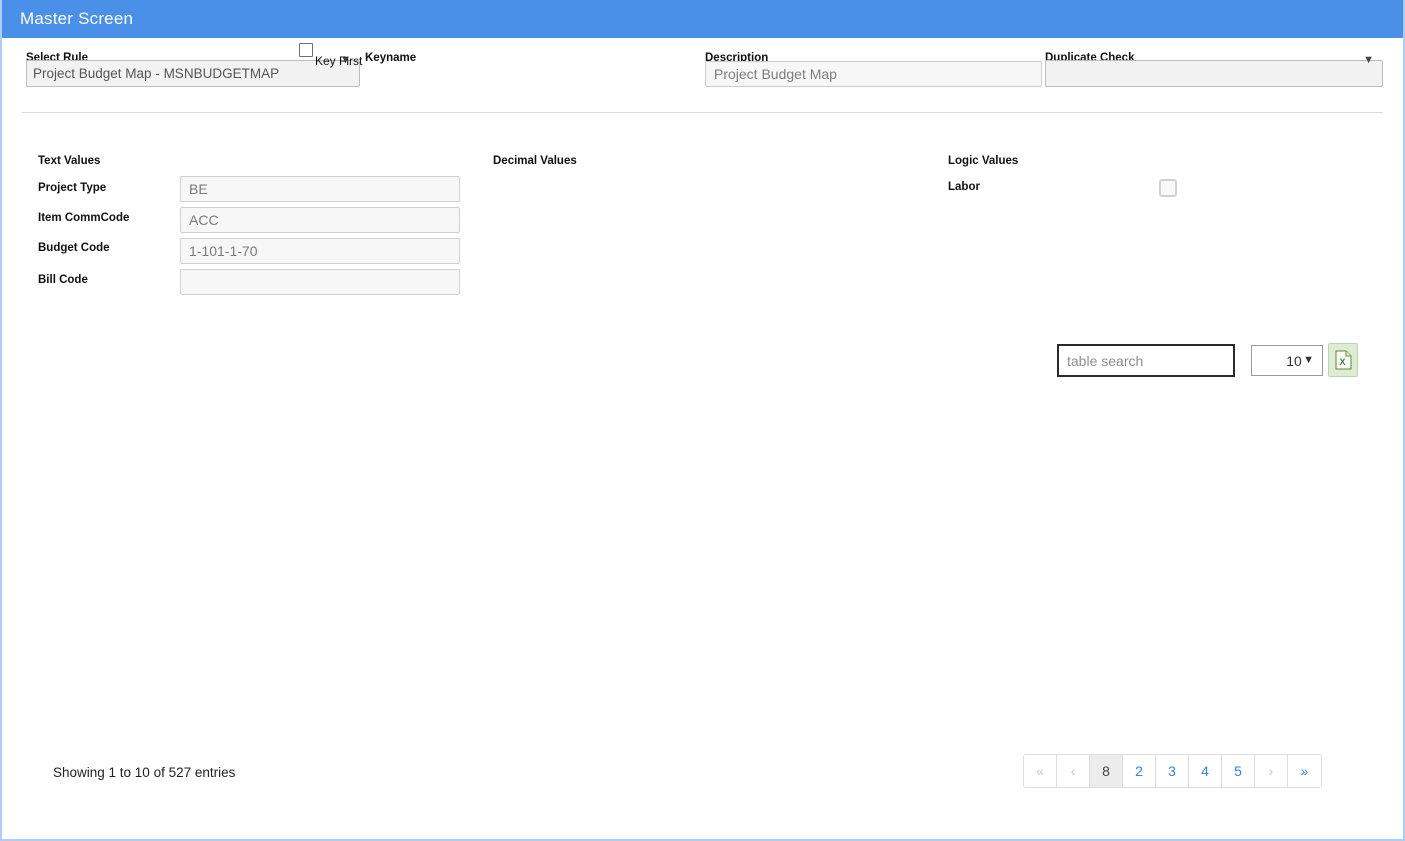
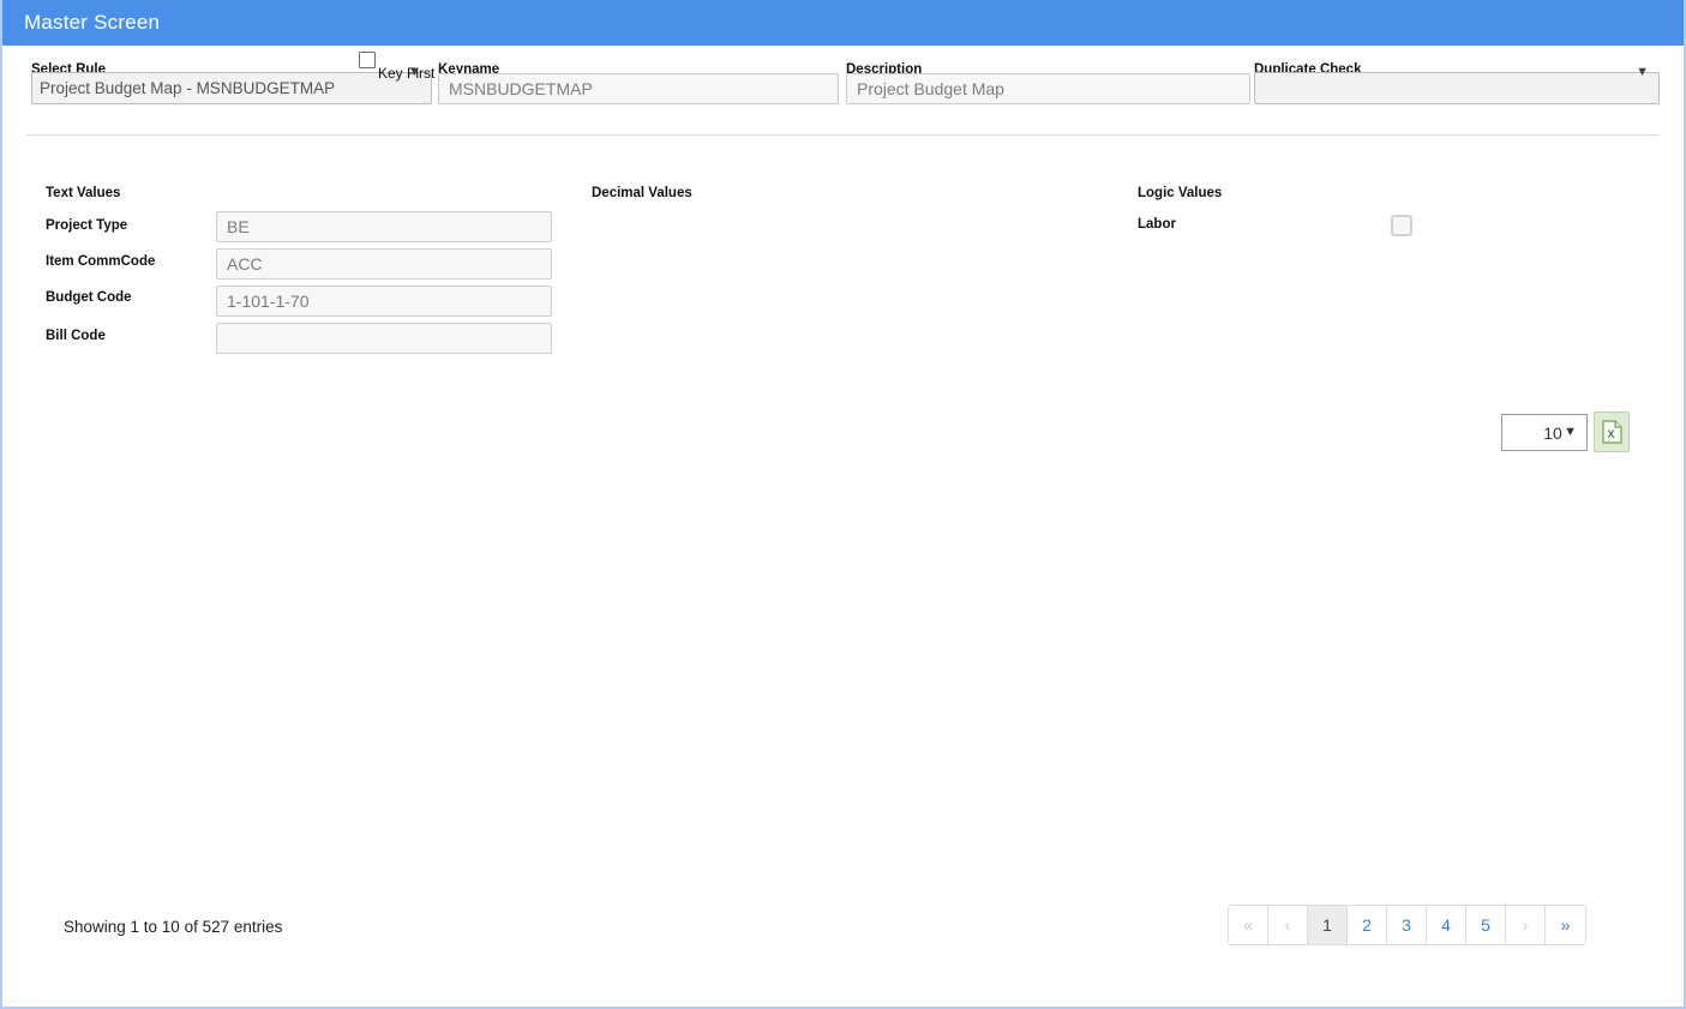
  Master Screen
  Select Rule
  Project Budget Map - MSNBUDGETMAP
  ▼
  Key First
  Keyname
+ MSNBUDGETMAP
  Description
  Project Budget Map
  Duplicate Check
  ▼
  Text Values
  Decimal Values
  Logic Values
  Project Type
  BE
  Item CommCode
  ACC
  Budget Code
  1-101-1-70
  Bill Code
  Labor
- table search
  10
  ▼
  X
  Showing 1 to 10 of 527 entries
  «
  ‹
- 8
+ 1
  2
  3
  4
  5
  ›
  »
